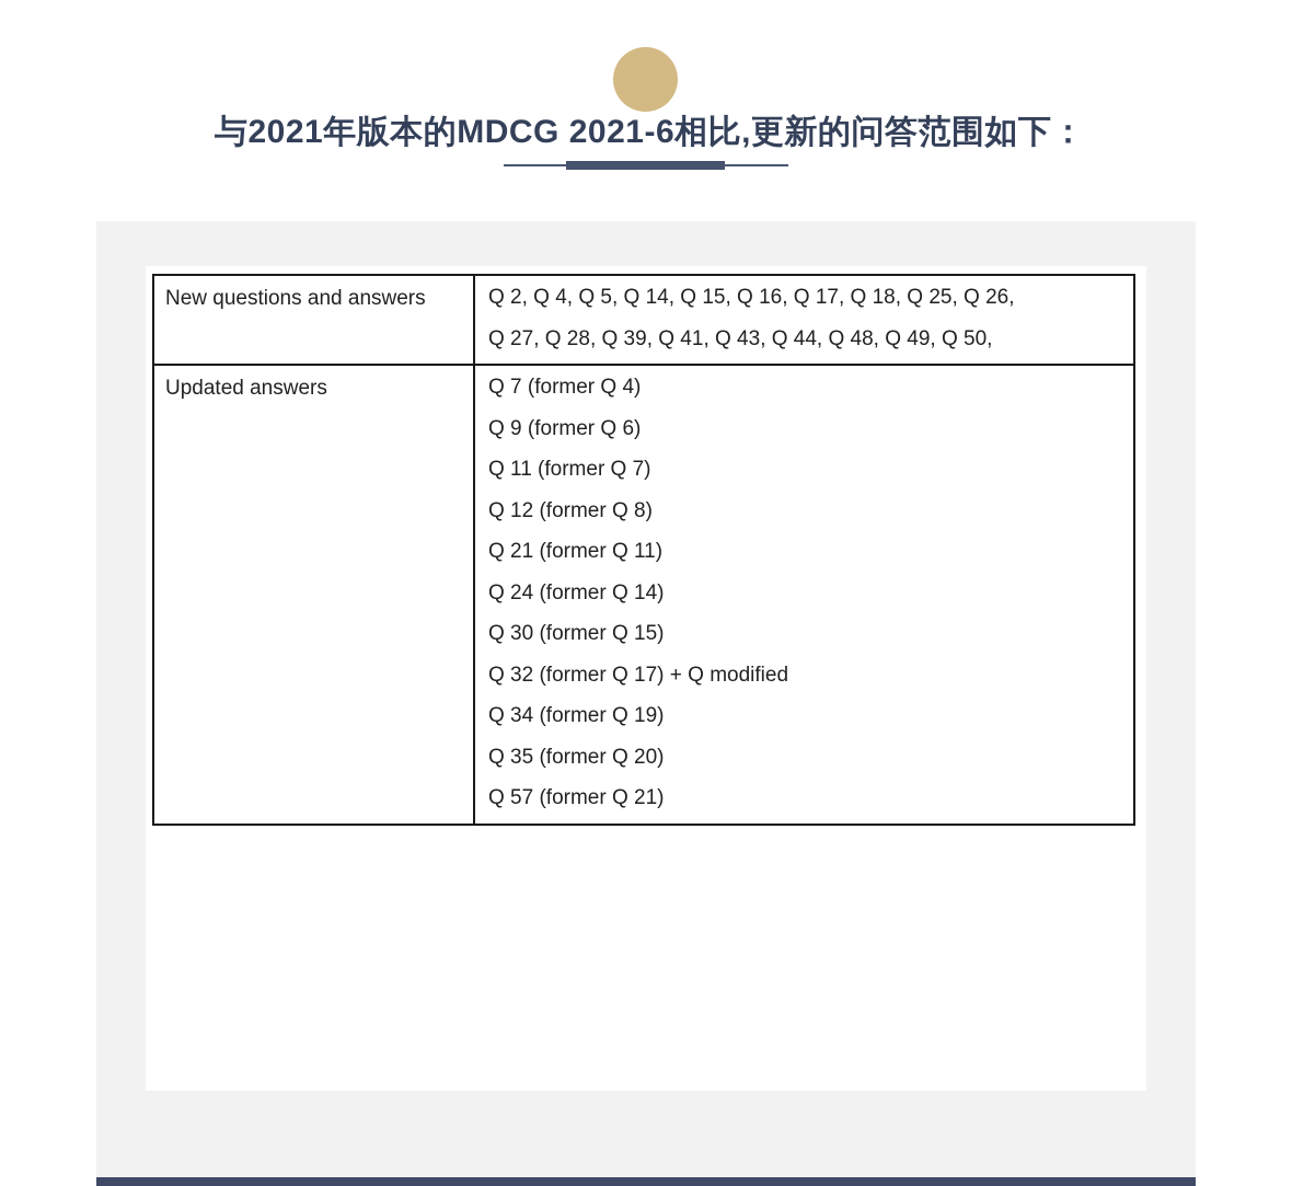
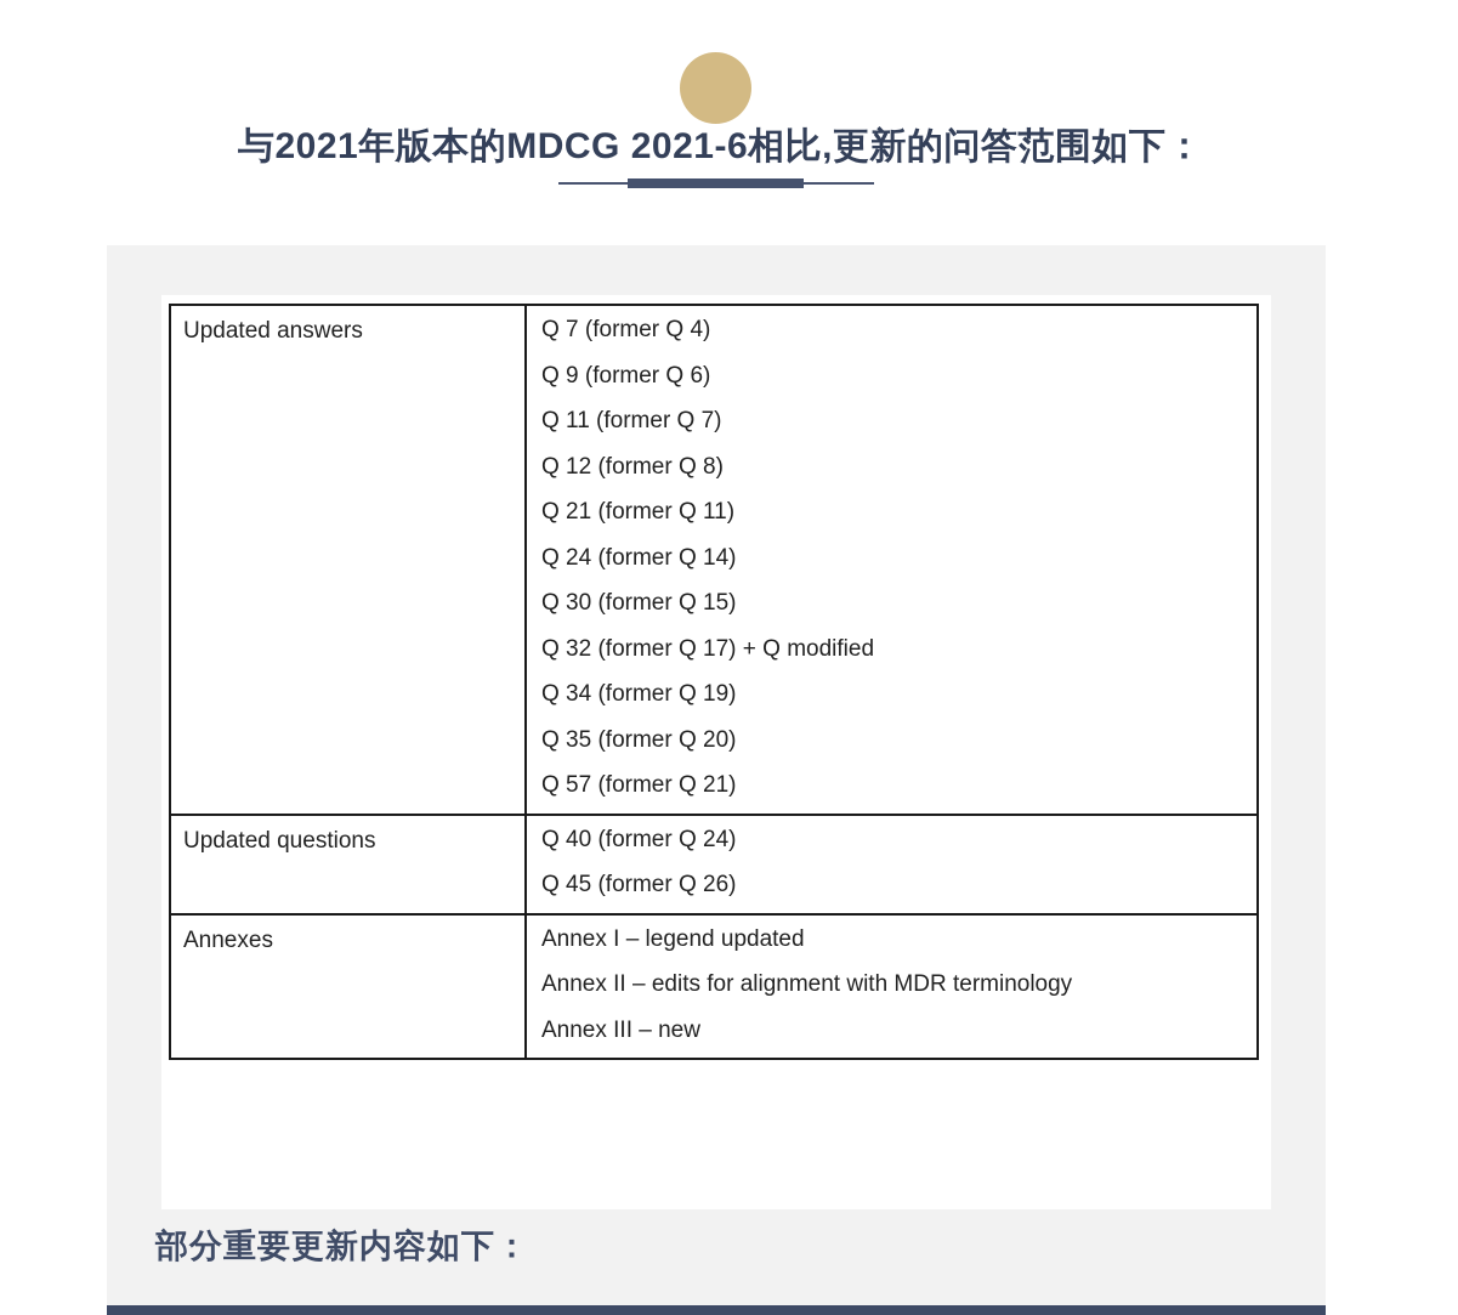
  与2021年版本的MDCG 2021-6相比,更新的问答范围如下：
- New questions and answers	Q 2, Q 4, Q 5, Q 14, Q 15, Q 16, Q 17, Q 18, Q 25, Q 26,Q 27, Q 28, Q 39, Q 41, Q 43, Q 44, Q 48, Q 49, Q 50,
  Updated answers	Q 7 (former Q 4)Q 9 (former Q 6)Q 11 (former Q 7)Q 12 (former Q 8)Q 21 (former Q 11)Q 24 (former Q 14)Q 30 (former Q 15)Q 32 (former Q 17) + Q modifiedQ 34 (former Q 19)Q 35 (former Q 20)Q 57 (former Q 21)
+ Updated questions	Q 40 (former Q 24)Q 45 (former Q 26)
+ Annexes	Annex I – legend updatedAnnex II – edits for alignment with MDR terminologyAnnex III – new
+ 部分重要更新内容如下：
